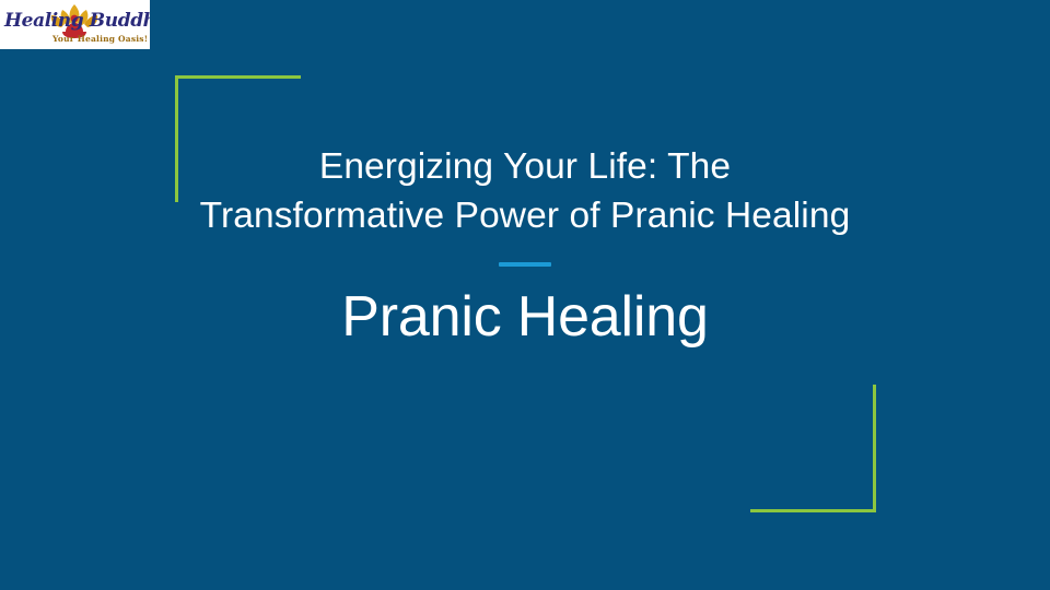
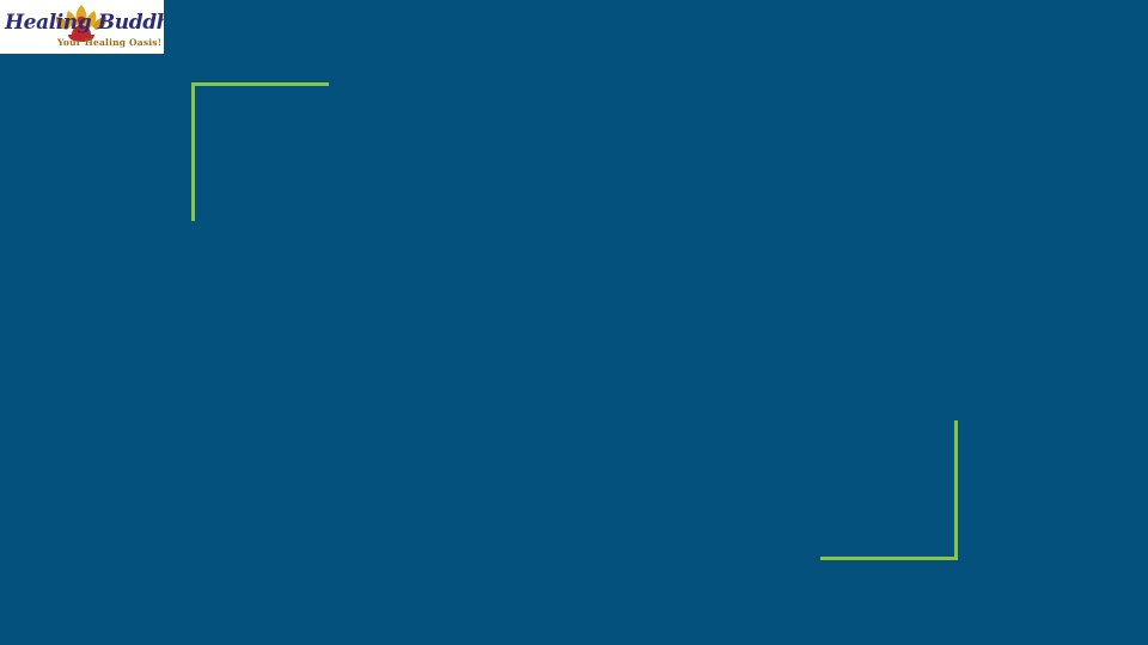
  Healing Buddh
  Your Healing Oasis!
- Energizing Your Life: The Transformative Power of Pranic Healing
- Pranic Healing
